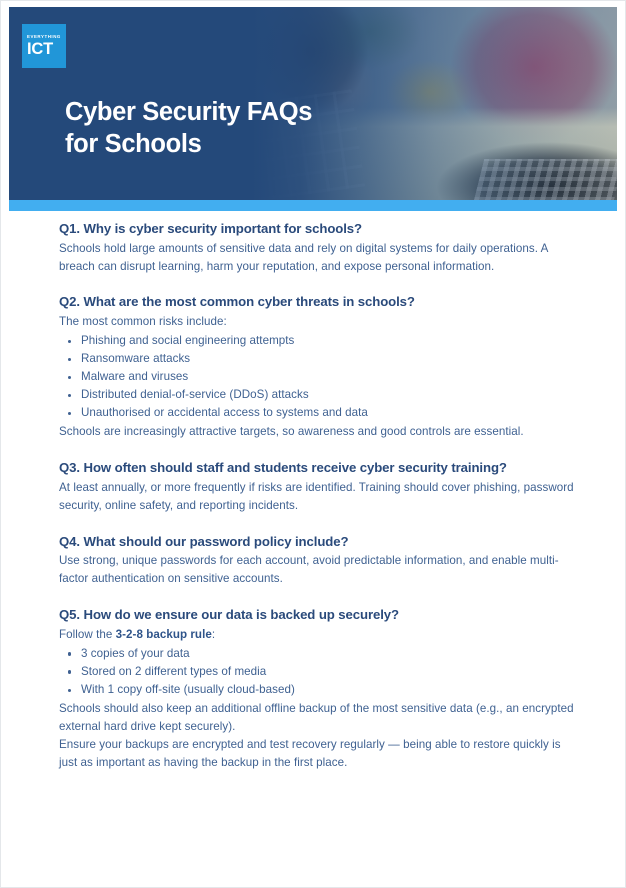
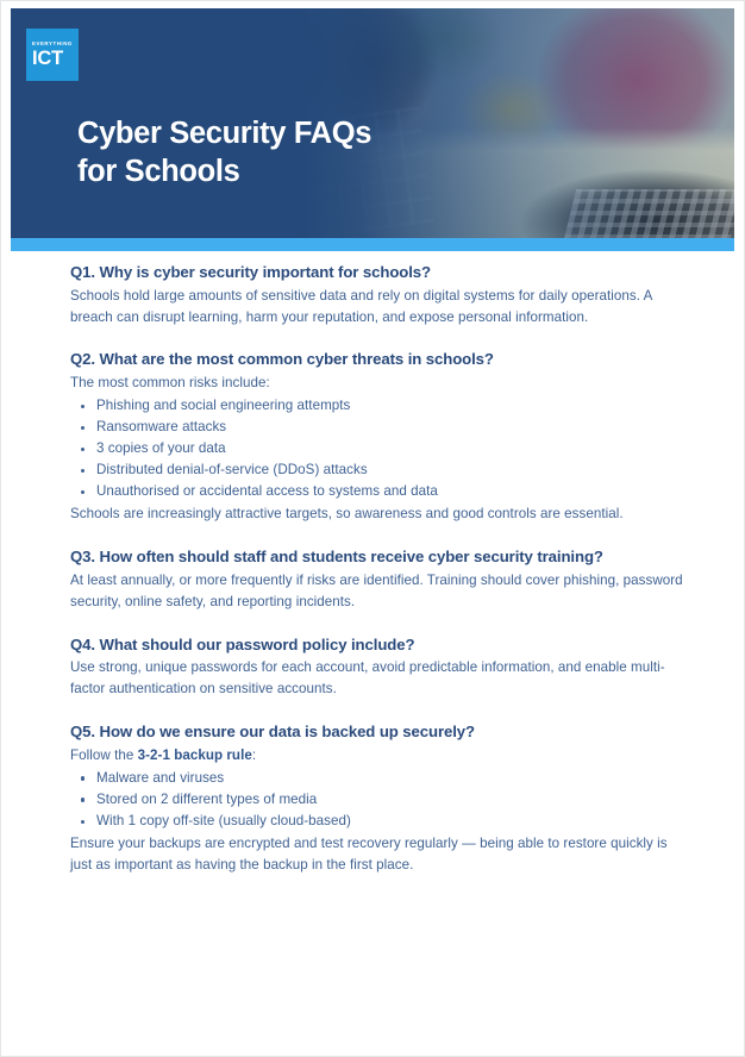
  ICT
  Cyber Security FAQs
  for Schools
  Q1. Why is cyber security important for schools?
  Schools hold large amounts of sensitive data and rely on digital systems for daily operations. A breach can disrupt learning, harm your reputation, and expose personal information.
  Q2. What are the most common cyber threats in schools?
  The most common risks include:
  Phishing and social engineering attempts
  Ransomware attacks
- Malware and viruses
+ 3 copies of your data
  Distributed denial-of-service (DDoS) attacks
  Unauthorised or accidental access to systems and data
  Schools are increasingly attractive targets, so awareness and good controls are essential.
  Q3. How often should staff and students receive cyber security training?
  At least annually, or more frequently if risks are identified. Training should cover phishing, password security, online safety, and reporting incidents.
  Q4. What should our password policy include?
  Use strong, unique passwords for each account, avoid predictable information, and enable multi-factor authentication on sensitive accounts.
  Q5. How do we ensure our data is backed up securely?
- Follow the 3-2-8 backup rule:
+ Follow the 3-2-1 backup rule:
- 3 copies of your data
+ Malware and viruses
  Stored on 2 different types of media
  With 1 copy off-site (usually cloud-based)
- Schools should also keep an additional offline backup of the most sensitive data (e.g., an encrypted external hard drive kept securely).
  Ensure your backups are encrypted and test recovery regularly — being able to restore quickly is just as important as having the backup in the first place.
